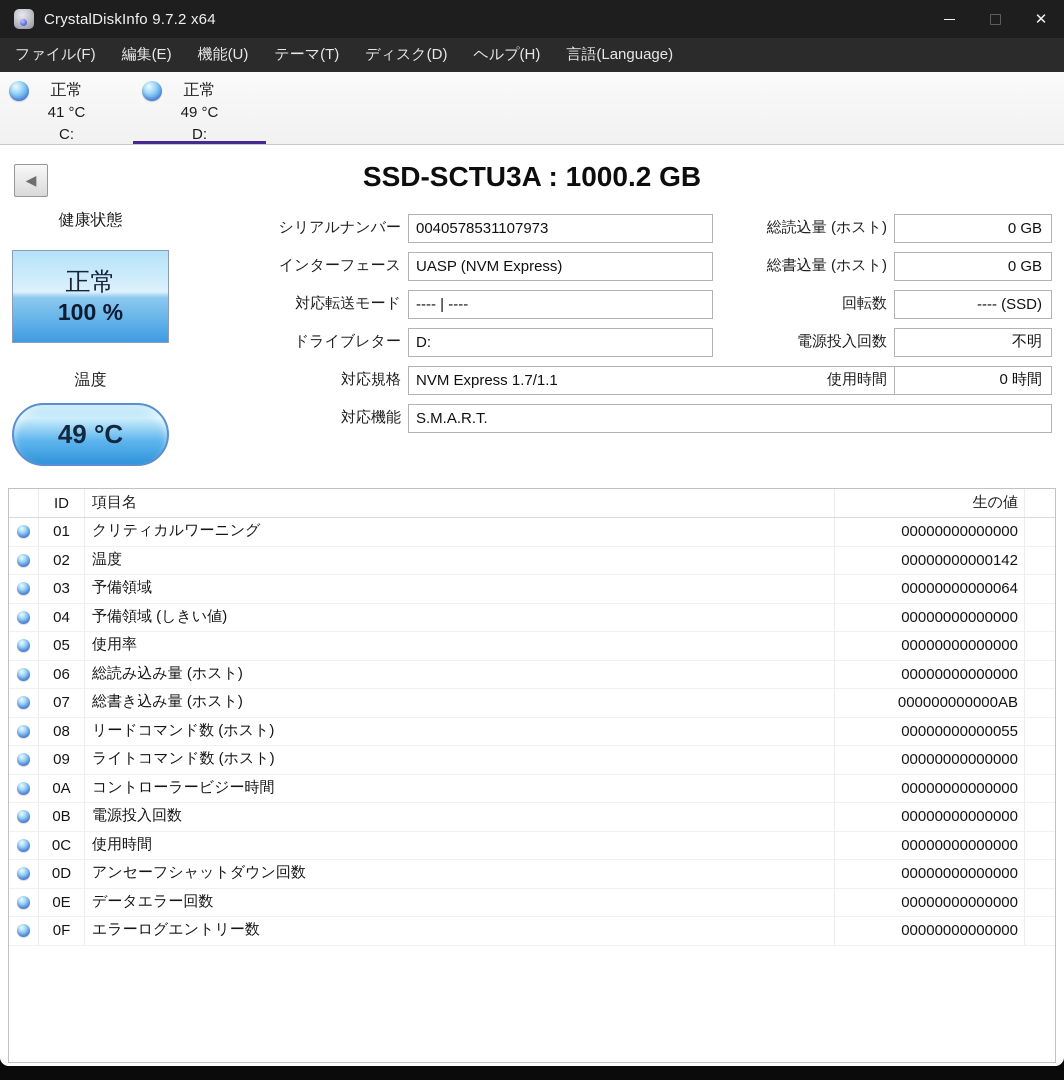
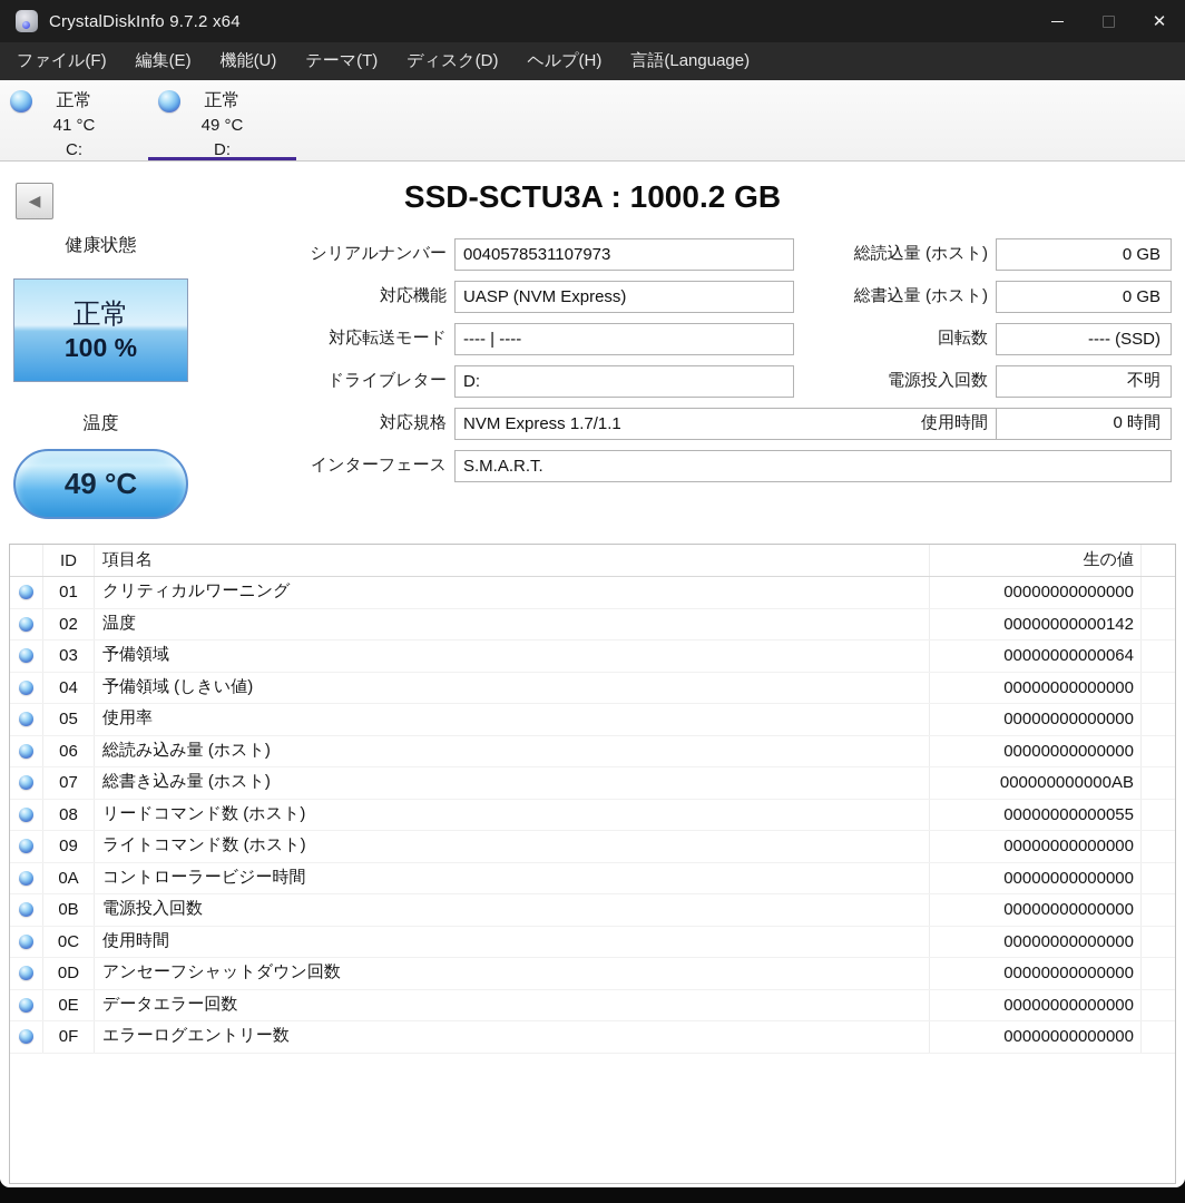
  CrystalDiskInfo 9.7.2 x64
  ✕
  ファイル(F)
  編集(E)
  機能(U)
  テーマ(T)
  ディスク(D)
  ヘルプ(H)
  言語(Language)
  正常
  41 °C
  C:
  正常
  49 °C
  D:
  ◀
  SSD-SCTU3A : 1000.2 GB
  健康状態
  正常
  100 %
  温度
  49 °C
  シリアルナンバー
  0040578531107973
- インターフェース
+ 対応機能
  UASP (NVM Express)
  対応転送モード
  ---- | ----
  ドライブレター
  D:
  対応規格
  NVM Express 1.7/1.1
- 対応機能
+ インターフェース
  S.M.A.R.T.
  総読込量 (ホスト)
  0 GB
  総書込量 (ホスト)
  0 GB
  回転数
  ---- (SSD)
  電源投入回数
  不明
  使用時間
  0 時間
  ID
  項目名
  生の値
  01
  クリティカルワーニング
  00000000000000
  02
  温度
  00000000000142
  03
  予備領域
  00000000000064
  04
  予備領域 (しきい値)
  00000000000000
  05
  使用率
  00000000000000
  06
  総読み込み量 (ホスト)
  00000000000000
  07
  総書き込み量 (ホスト)
  000000000000AB
  08
  リードコマンド数 (ホスト)
  00000000000055
  09
  ライトコマンド数 (ホスト)
  00000000000000
  0A
  コントローラービジー時間
  00000000000000
  0B
  電源投入回数
  00000000000000
  0C
  使用時間
  00000000000000
  0D
  アンセーフシャットダウン回数
  00000000000000
  0E
  データエラー回数
  00000000000000
  0F
  エラーログエントリー数
  00000000000000
